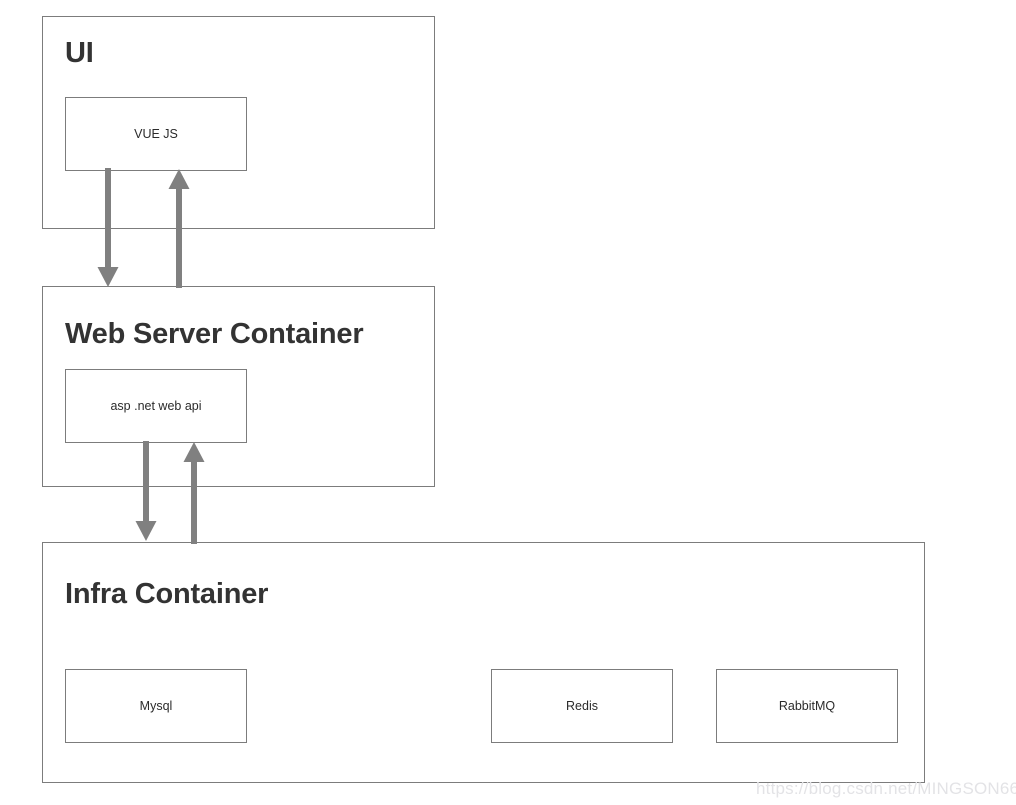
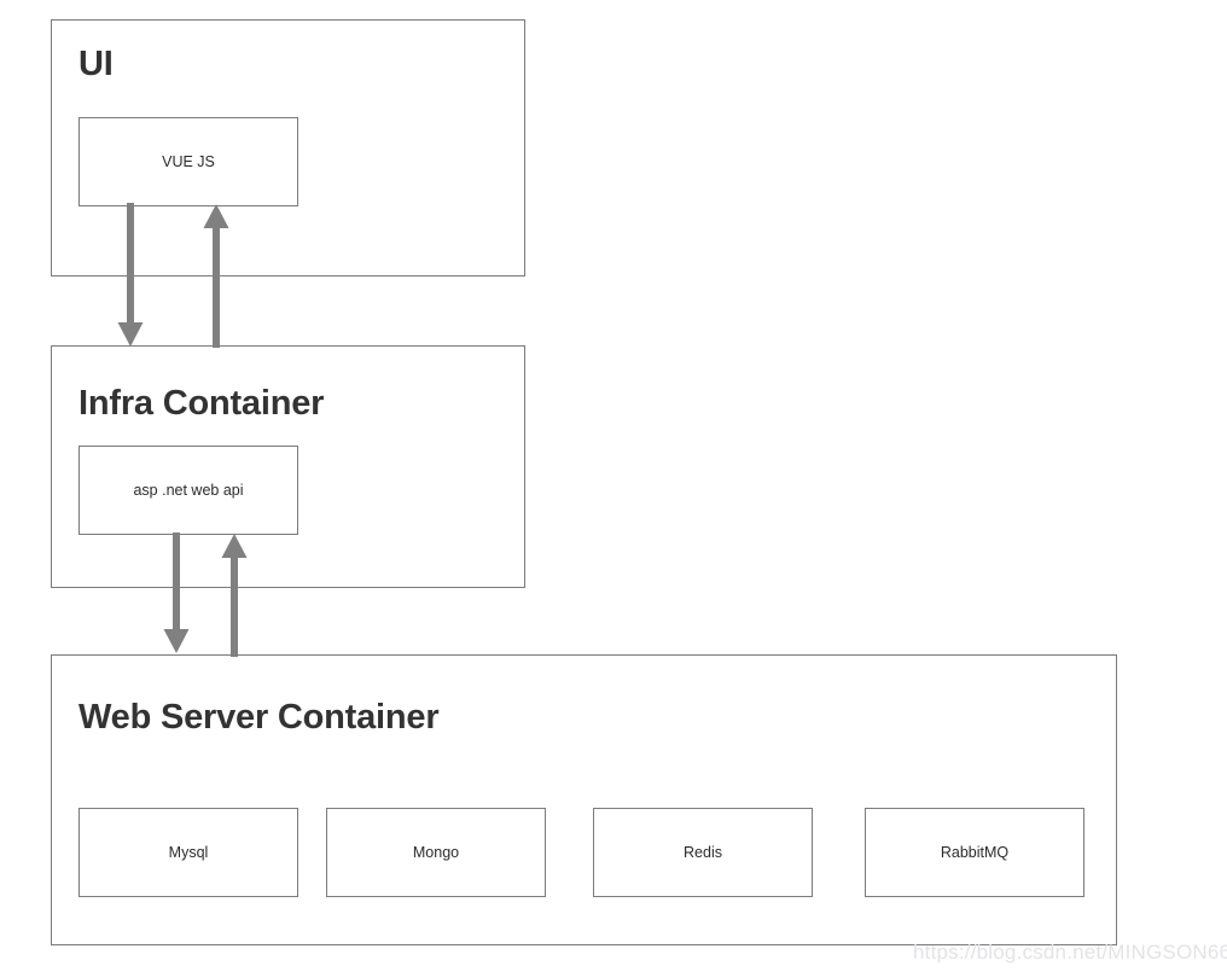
  UI
  VUE JS
- Web Server Container
+ Infra Container
  asp .net web api
- Infra Container
+ Web Server Container
  Mysql
+ Mongo
  Redis
  RabbitMQ
  https://blog.csdn.net/MINGSON66
